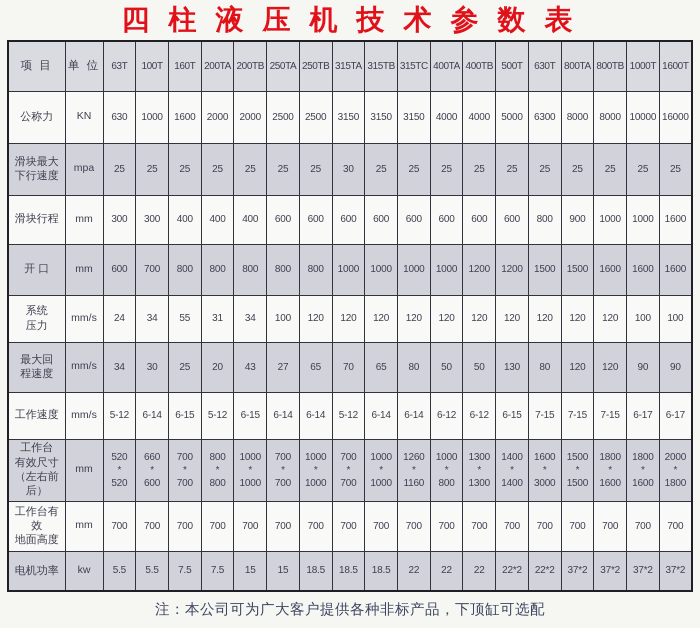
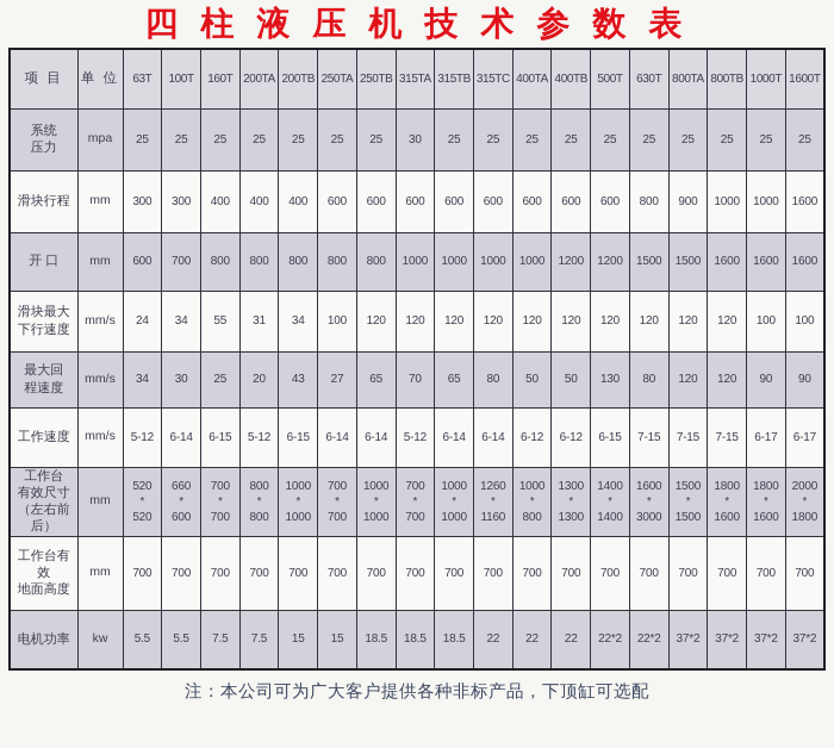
  四 柱 液 压 机 技 术 参 数 表
  项 目	单 位	63T	100T	160T	200TA	200TB	250TA	250TB	315TA	315TB	315TC	400TA	400TB	500T	630T	800TA	800TB	1000T	1600T
- 公称力	KN	630	1000	1600	2000	2000	2500	2500	3150	3150	3150	4000	4000	5000	6300	8000	8000	10000	16000
- 滑块最大 下行速度	mpa	25	25	25	25	25	25	25	30	25	25	25	25	25	25	25	25	25	25
+ 系统 压力	mpa	25	25	25	25	25	25	25	30	25	25	25	25	25	25	25	25	25	25
  滑块行程	mm	300	300	400	400	400	600	600	600	600	600	600	600	600	800	900	1000	1000	1600
  开 口	mm	600	700	800	800	800	800	800	1000	1000	1000	1000	1200	1200	1500	1500	1600	1600	1600
- 系统 压力	mm/s	24	34	55	31	34	100	120	120	120	120	120	120	120	120	120	120	100	100
+ 滑块最大 下行速度	mm/s	24	34	55	31	34	100	120	120	120	120	120	120	120	120	120	120	100	100
  最大回 程速度	mm/s	34	30	25	20	43	27	65	70	65	80	50	50	130	80	120	120	90	90
  工作速度	mm/s	5-12	6-14	6-15	5-12	6-15	6-14	6-14	5-12	6-14	6-14	6-12	6-12	6-15	7-15	7-15	7-15	6-17	6-17
  工作台 有效尺寸 （左右前后）	mm	520 * 520	660 * 600	700 * 700	800 * 800	1000 * 1000	700 * 700	1000 * 1000	700 * 700	1000 * 1000	1260 * 1160	1000 * 800	1300 * 1300	1400 * 1400	1600 * 3000	1500 * 1500	1800 * 1600	1800 * 1600	2000 * 1800
  工作台有效 地面高度	mm	700	700	700	700	700	700	700	700	700	700	700	700	700	700	700	700	700	700
  电机功率	kw	5.5	5.5	7.5	7.5	15	15	18.5	18.5	18.5	22	22	22	22*2	22*2	37*2	37*2	37*2	37*2
  注：本公司可为广大客户提供各种非标产品，下顶缸可选配
